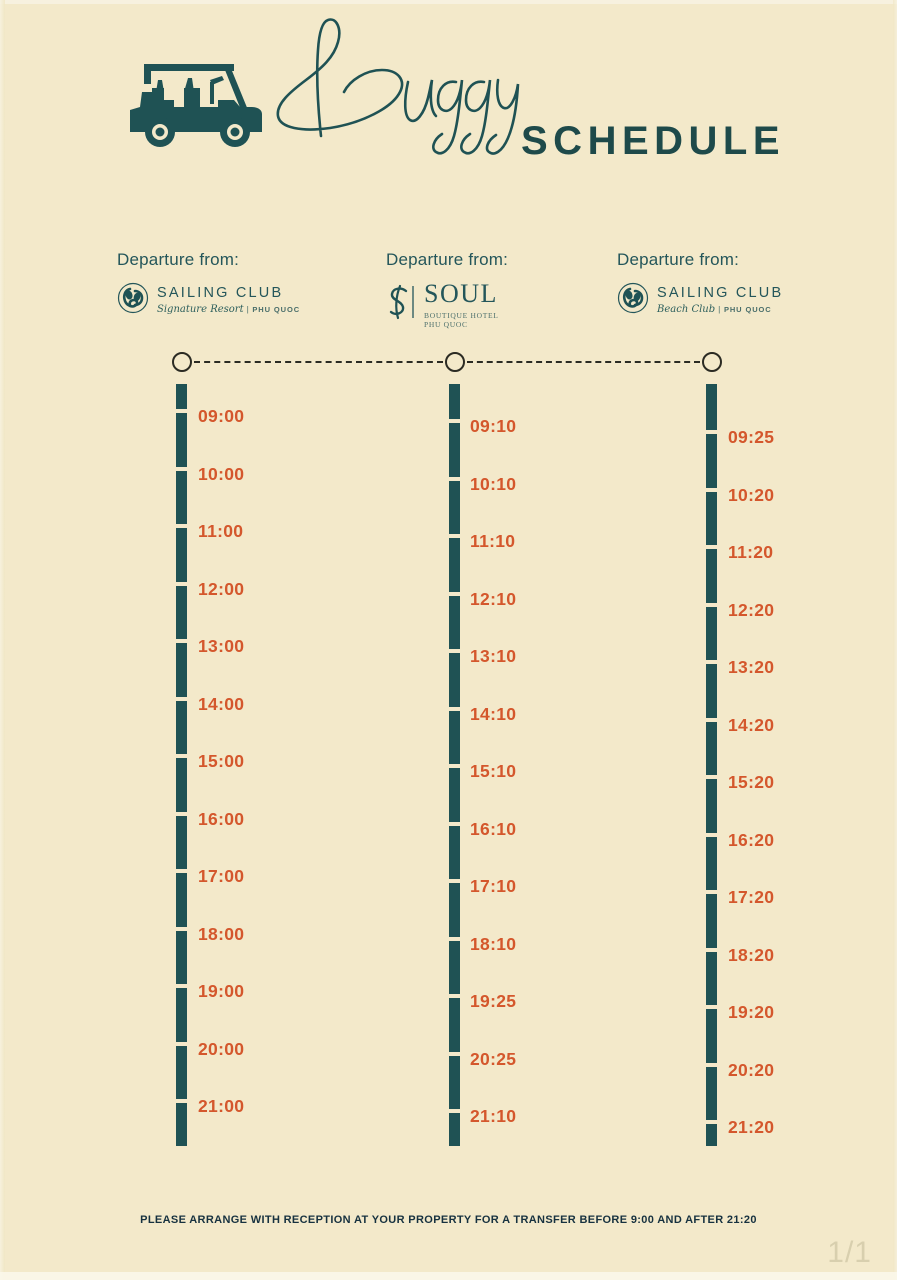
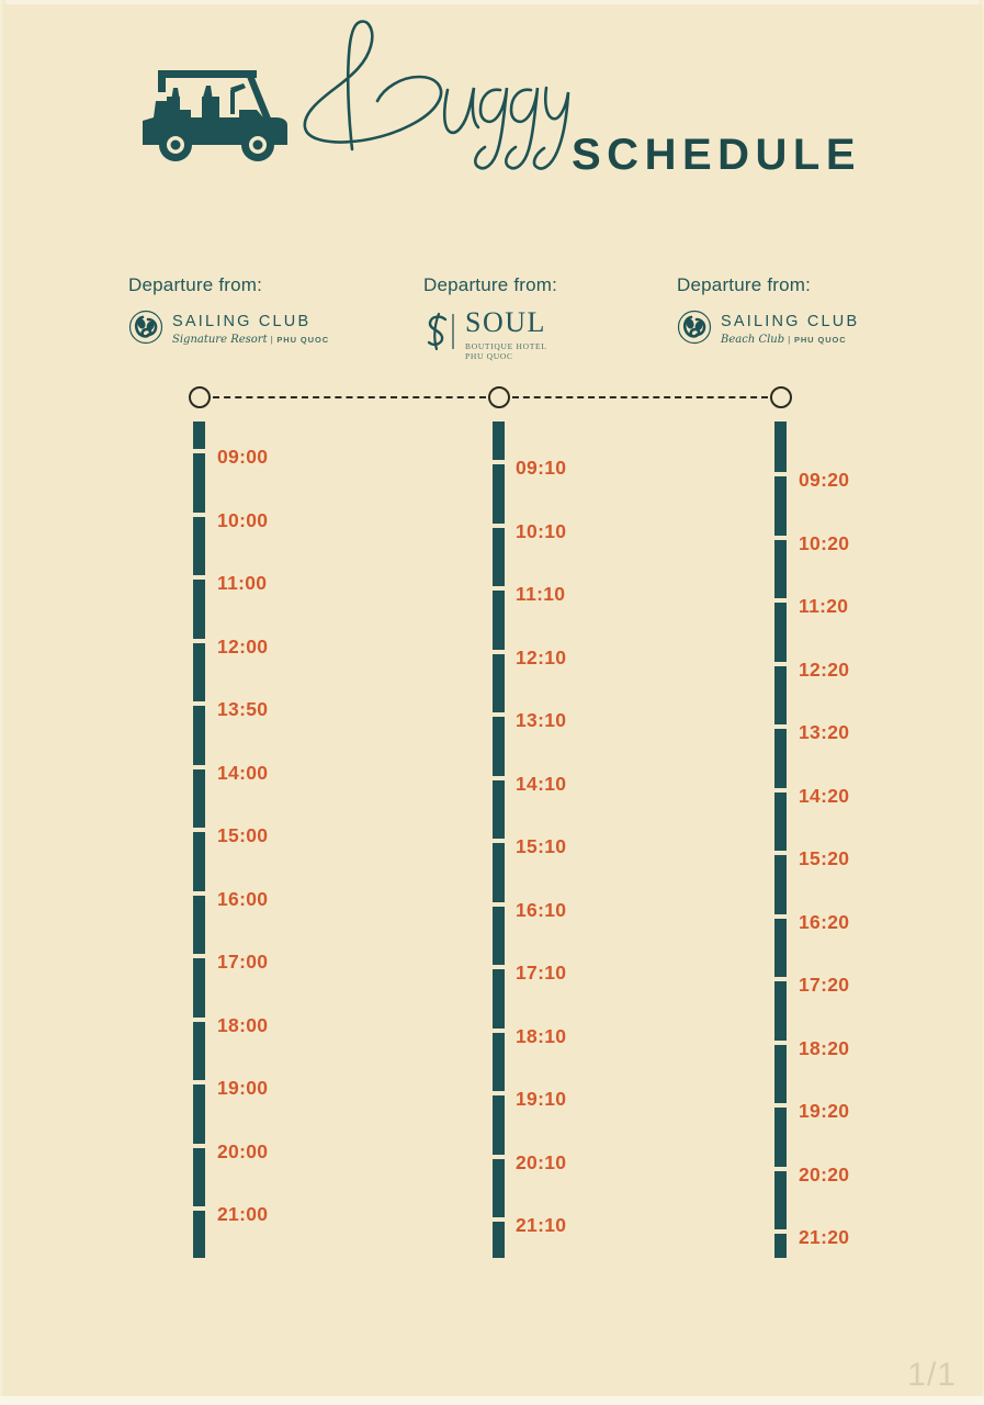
  SCHEDULE
  Departure from:
  SAILING CLUB
  Signature Resort
  |
  PHU QUOC
  Departure from:
  SOUL
  BOUTIQUE HOTEL
  PHU QUOC
  Departure from:
  SAILING CLUB
  Beach Club
  |
  PHU QUOC
  09:00
  10:00
  11:00
  12:00
- 13:00
+ 13:50
  14:00
  15:00
  16:00
  17:00
  18:00
  19:00
  20:00
  21:00
  09:10
  10:10
  11:10
  12:10
  13:10
  14:10
  15:10
  16:10
  17:10
  18:10
- 19:25
+ 19:10
- 20:25
+ 20:10
  21:10
- 09:25
+ 09:20
  10:20
  11:20
  12:20
  13:20
  14:20
  15:20
  16:20
  17:20
  18:20
  19:20
  20:20
  21:20
- PLEASE ARRANGE WITH RECEPTION AT YOUR PROPERTY FOR A TRANSFER BEFORE 9:00 AND AFTER 21:20
  1/1
